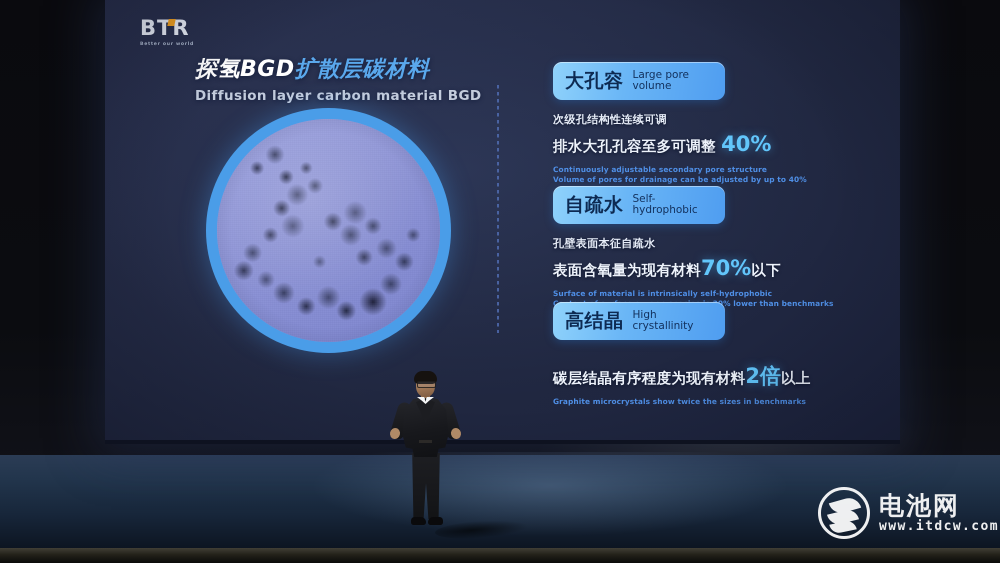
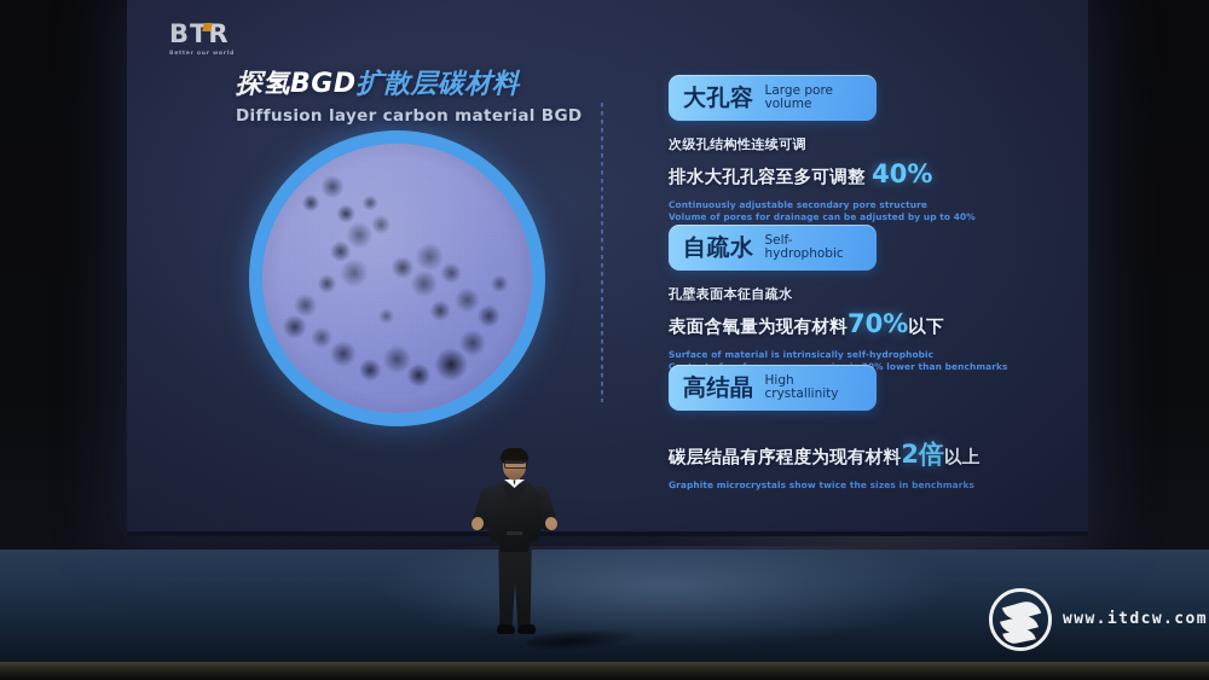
- 电池网
  www.itdcw.com
